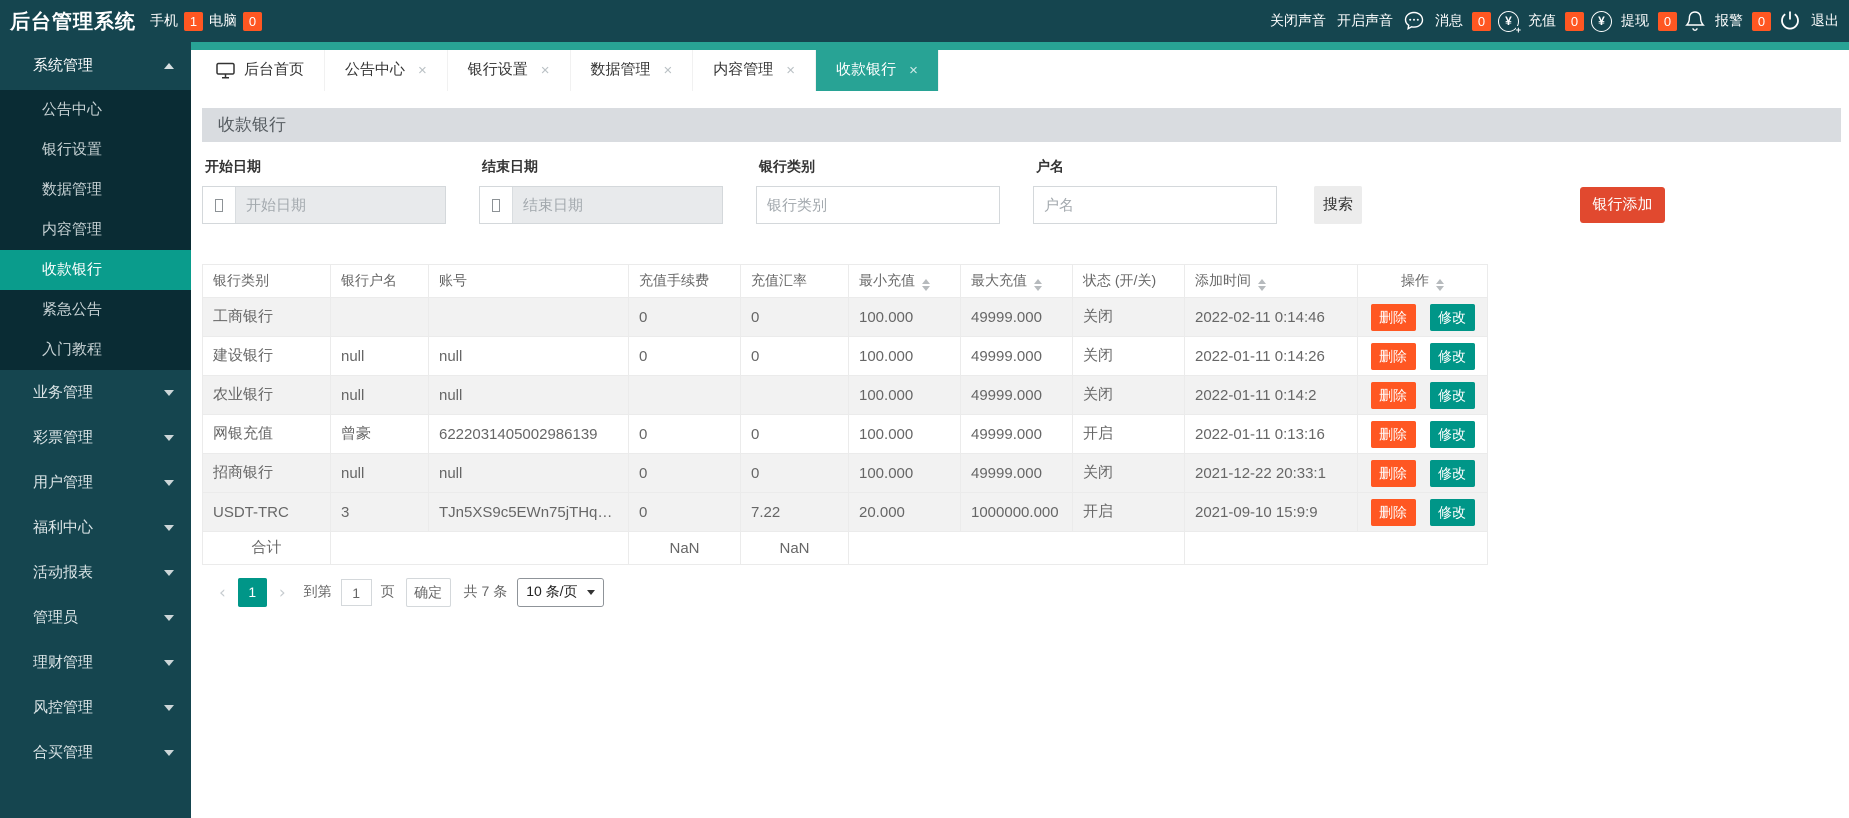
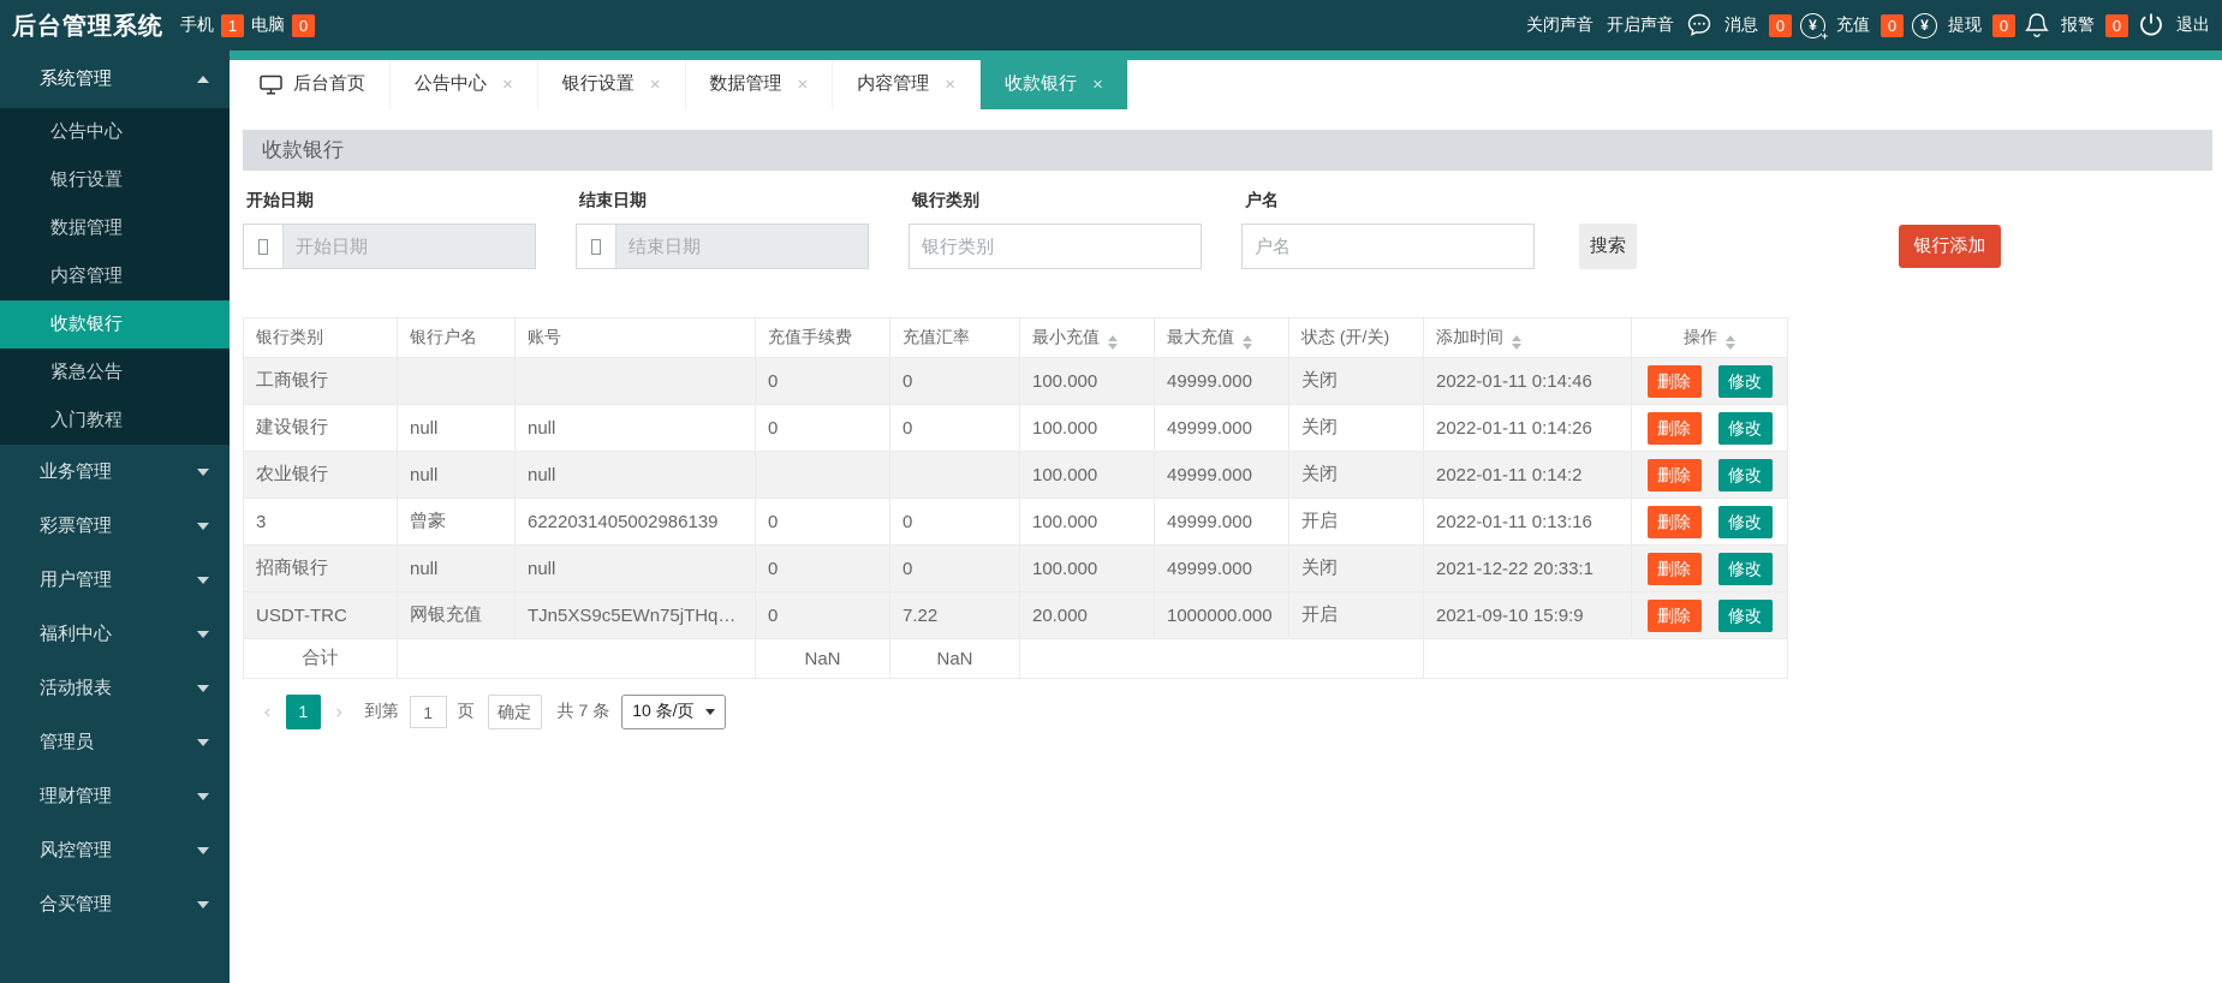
  后台管理系统
  手机
  1
  电脑
  0
  关闭声音
  开启声音
  消息
  0
  ¥
  +
  充值
  0
  ¥
  提现
  0
  报警
  0
  退出
  系统管理
  公告中心
  银行设置
  数据管理
  内容管理
  收款银行
  紧急公告
  入门教程
  业务管理
  彩票管理
  用户管理
  福利中心
  活动报表
  管理员
  理财管理
  风控管理
  合买管理
  后台首页
  公告中心
  ×
  银行设置
  ×
  数据管理
  ×
  内容管理
  ×
  收款银行
  ×
  收款银行
  开始日期
  开始日期
  结束日期
  结束日期
  银行类别
  银行类别
  户名
  户名
  搜索
  银行添加
  银行类别	银行户名	账号	充值手续费	充值汇率	最小充值	最大充值	状态 (开/关)	添加时间	操作
- 工商银行			0	0	100.000	49999.000	关闭	2022-02-11 0:14:46	删除 修改
+ 工商银行			0	0	100.000	49999.000	关闭	2022-01-11 0:14:46	删除 修改
  建设银行	null	null	0	0	100.000	49999.000	关闭	2022-01-11 0:14:26	删除 修改
  农业银行	null	null			100.000	49999.000	关闭	2022-01-11 0:14:2	删除 修改
- 网银充值	曾豪	6222031405002986139	0	0	100.000	49999.000	开启	2022-01-11 0:13:16	删除 修改
+ 3	曾豪	6222031405002986139	0	0	100.000	49999.000	开启	2022-01-11 0:13:16	删除 修改
  招商银行	null	null	0	0	100.000	49999.000	关闭	2021-12-22 20:33:1	删除 修改
- USDT-TRC	3	TJn5XS9c5EWn75jTHqLzrE	0	7.22	20.000	1000000.000	开启	2021-09-10 15:9:9	删除 修改
+ USDT-TRC	网银充值	TJn5XS9c5EWn75jTHqLzrE	0	7.22	20.000	1000000.000	开启	2021-09-10 15:9:9	删除 修改
  合计		NaN	NaN
  ‹
  1
  ›
  到第
  1
  页
  确定
  共 7 条
  10 条/页
